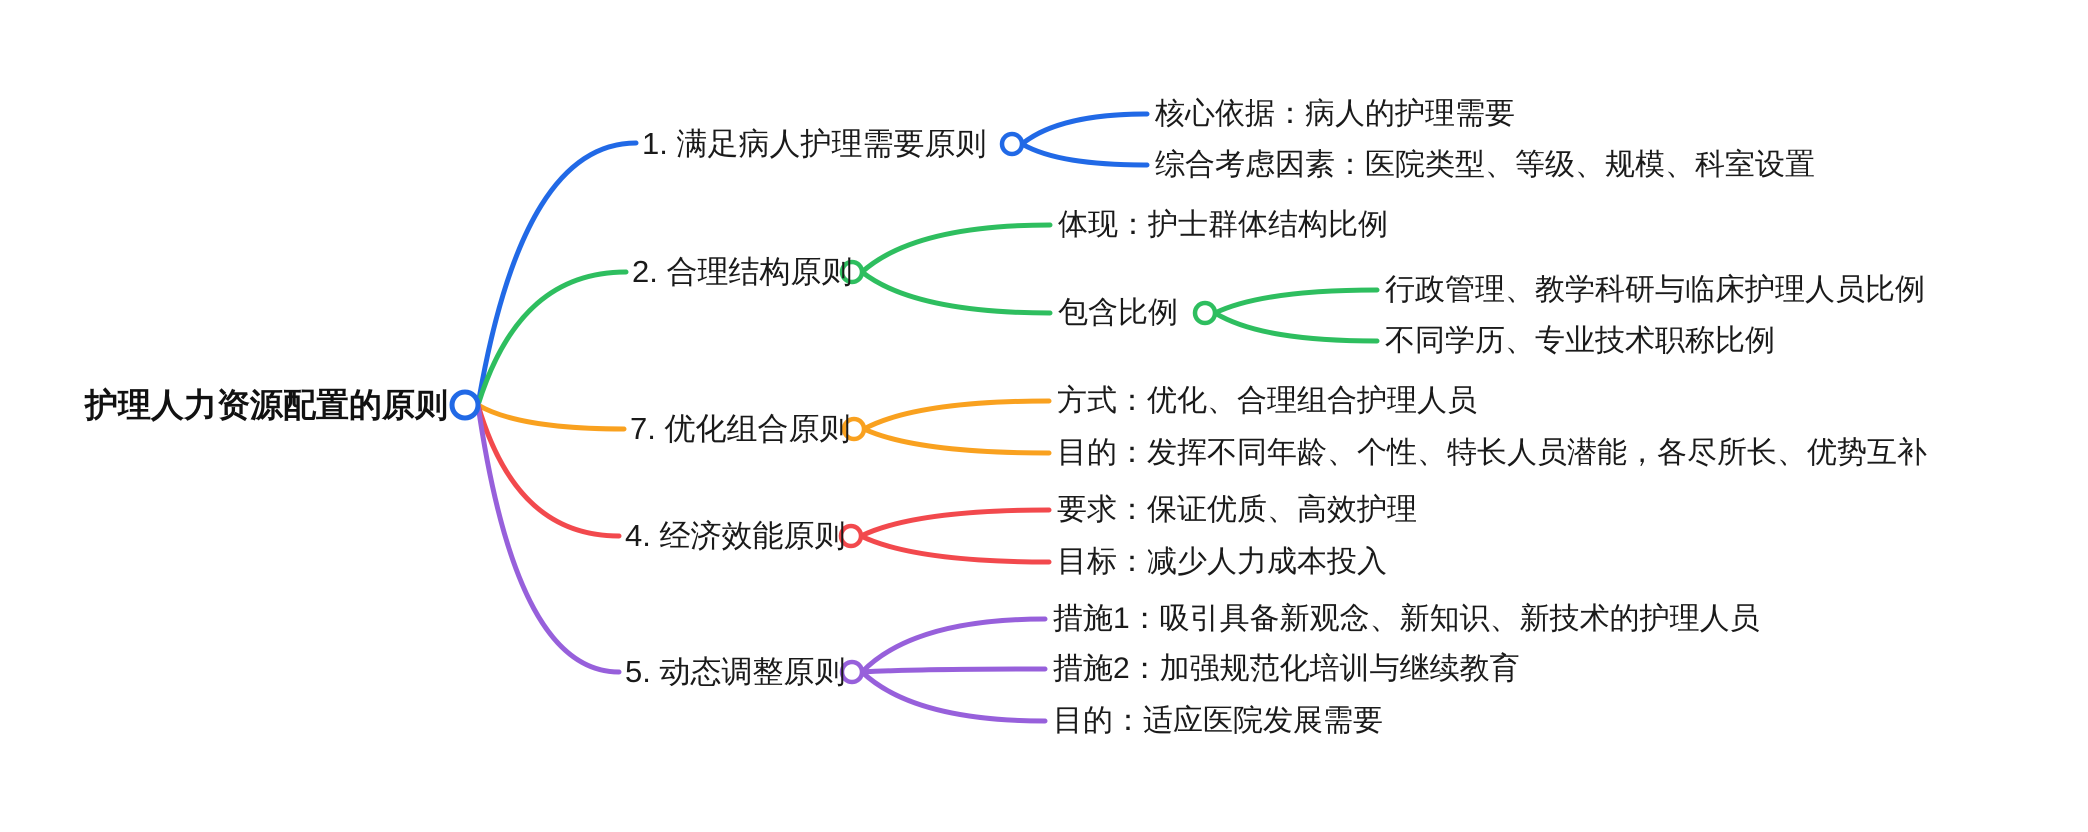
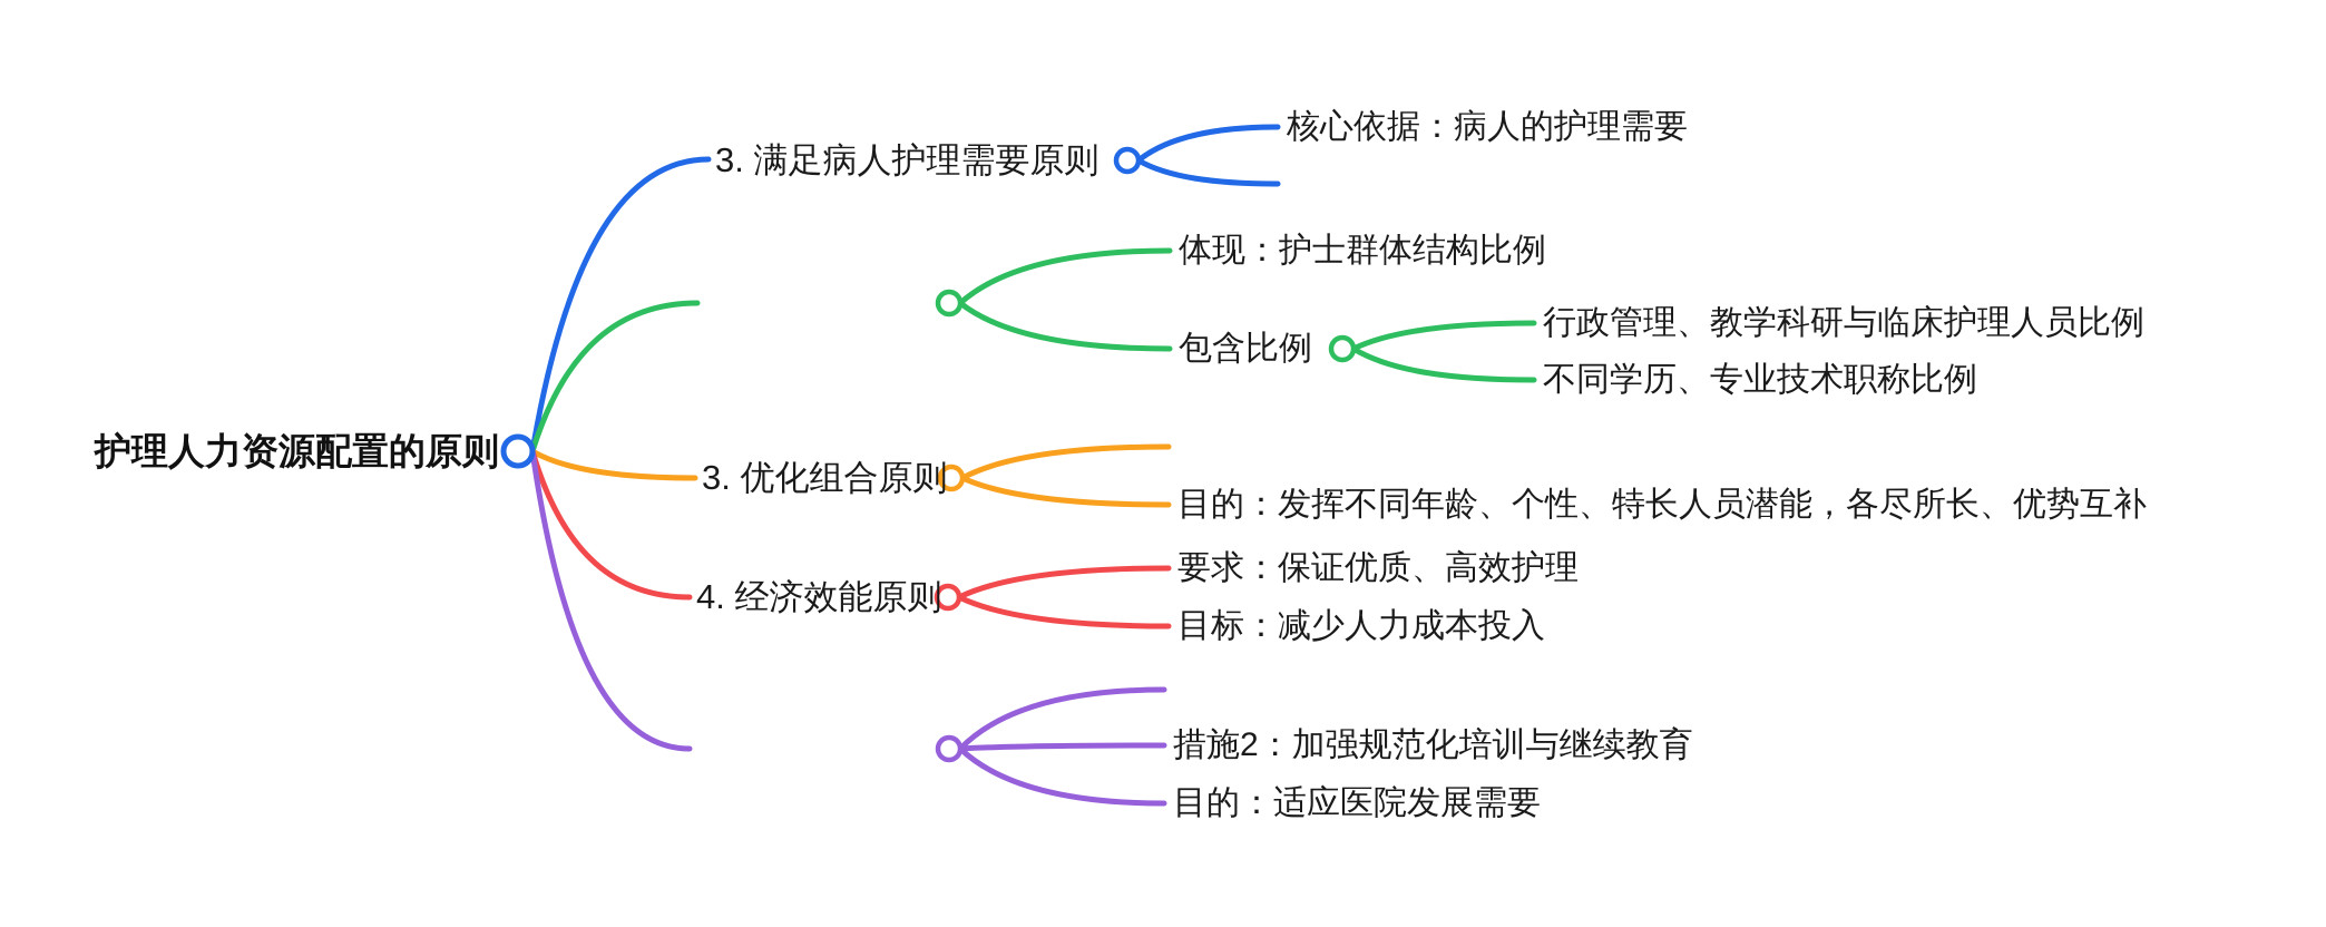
  护理人力资源配置的原则
- 1. 满足病人护理需要原则
+ 3. 满足病人护理需要原则
- 2. 合理结构原则
- 7. 优化组合原则
+ 3. 优化组合原则
  4. 经济效能原则
- 5. 动态调整原则
  核心依据：病人的护理需要
- 综合考虑因素：医院类型、等级、规模、科室设置
  体现：护士群体结构比例
  包含比例
  行政管理、教学科研与临床护理人员比例
  不同学历、专业技术职称比例
- 方式：优化、合理组合护理人员
  目的：发挥不同年龄、个性、特长人员潜能，各尽所长、优势互补
  要求：保证优质、高效护理
  目标：减少人力成本投入
- 措施1：吸引具备新观念、新知识、新技术的护理人员
  措施2：加强规范化培训与继续教育
  目的：适应医院发展需要
